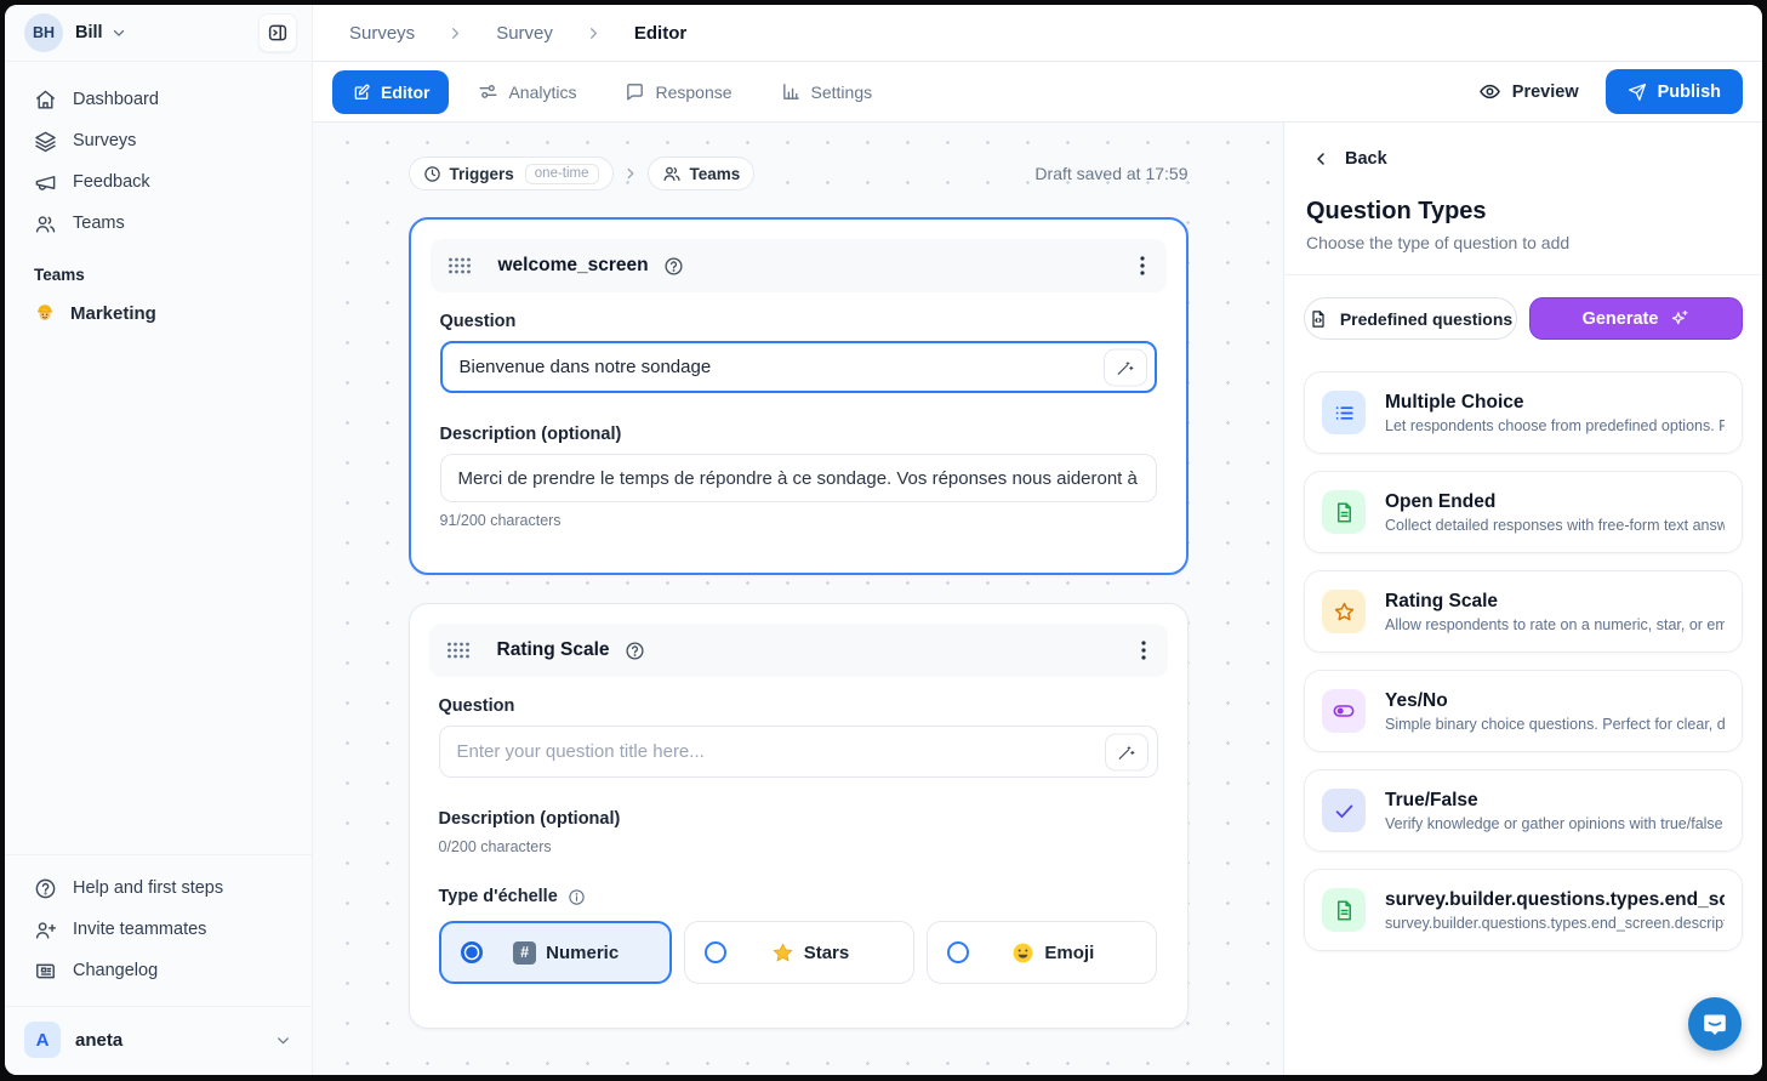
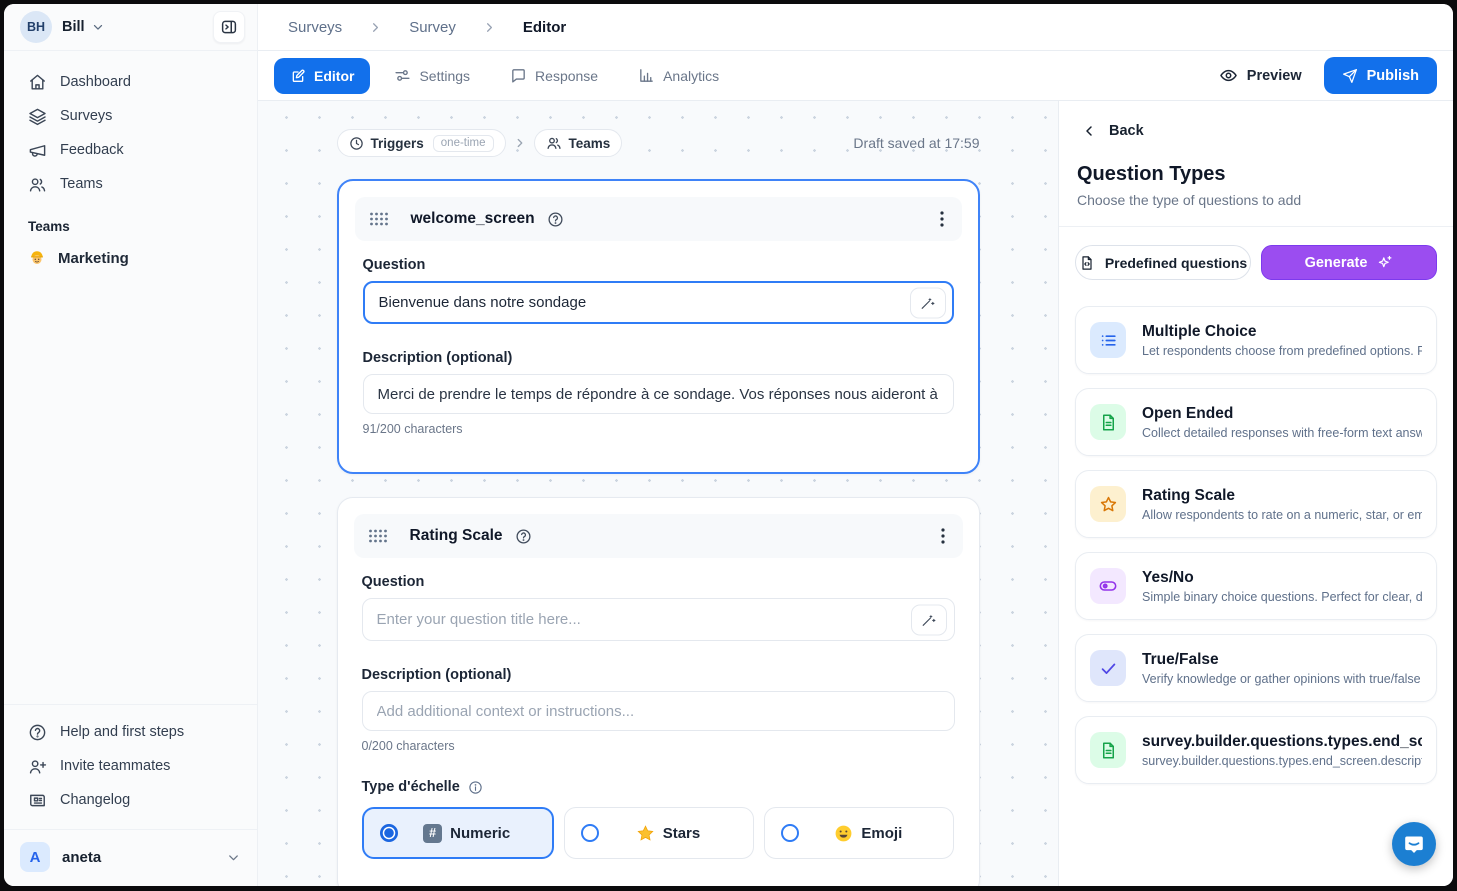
  BH
  Bill
  Dashboard
  Surveys
  Feedback
  Teams
  Teams
  Marketing
  Help and first steps
  Invite teammates
  Changelog
  A
  aneta
  Surveys
  Survey
  Editor
  Editor
- Analytics
+ Settings
  Response
- Settings
+ Analytics
  Preview
  Publish
  Triggers
  one-time
  Teams
  Draft saved at 17:59
  welcome_screen
  Question
  Bienvenue dans notre sondage
  Description (optional)
  Merci de prendre le temps de répondre à ce sondage. Vos réponses nous aideront à
  91/200 characters
  Rating Scale
  Question
  Enter your question title here...
  Description (optional)
+ Add additional context or instructions...
  0/200 characters
  Type d'échelle
  #
  Numeric
  Stars
  Emoji
  Back
  Question Types
- Choose the type of question to add
+ Choose the type of questions to add
  Predefined questions
  Generate
  Multiple Choice
  Let respondents choose from predefined options. P
  Open Ended
  Collect detailed responses with free-form text answ
  Rating Scale
  Allow respondents to rate on a numeric, star, or em
  Yes/No
  Simple binary choice questions. Perfect for clear, d
  True/False
  Verify knowledge or gather opinions with true/false
  survey.builder.questions.types.end_sc
  survey.builder.questions.types.end_screen.descrip
